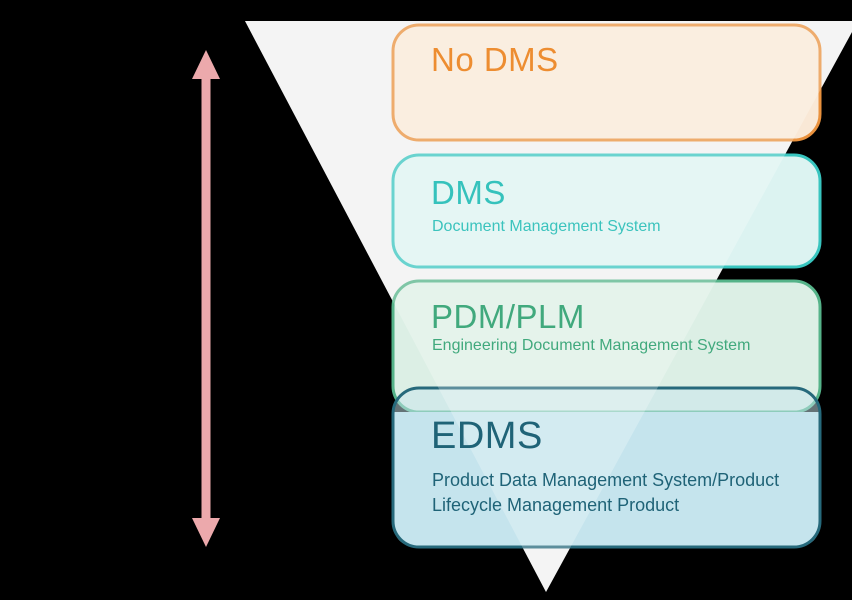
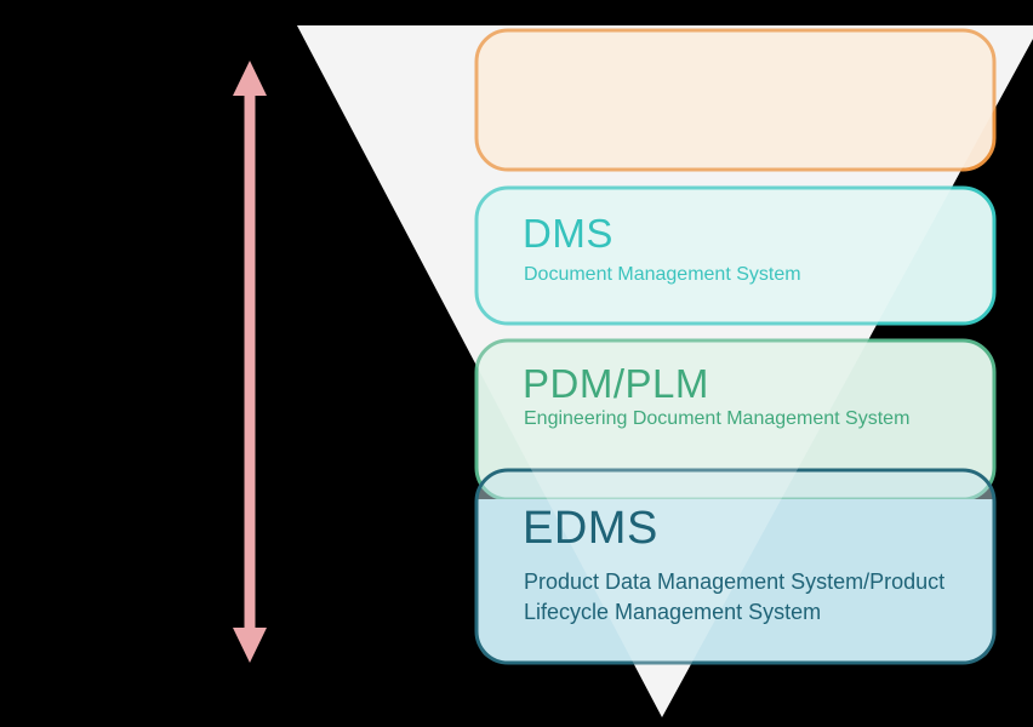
- No DMS
  DMS
  Document Management System
  PDM/PLM
  Engineering Document Management System
  EDMS
- Product Data Management System/Product Lifecycle Management Product
+ Product Data Management System/Product Lifecycle Management System
